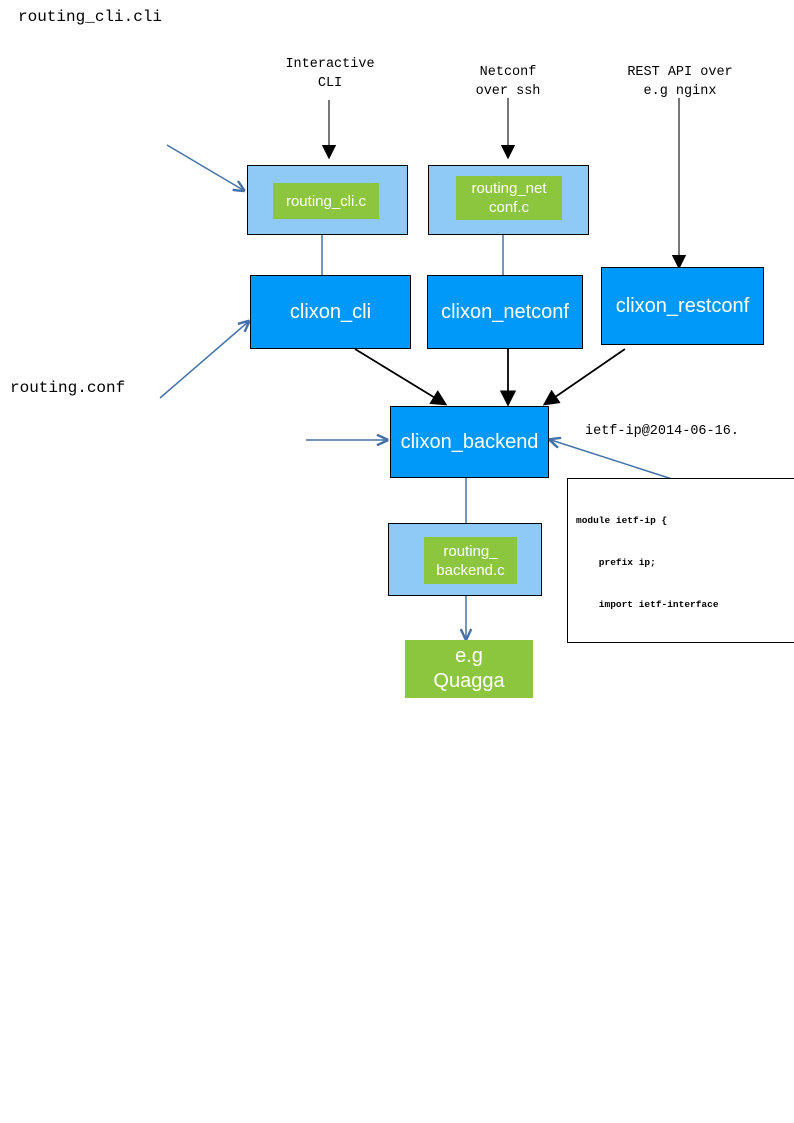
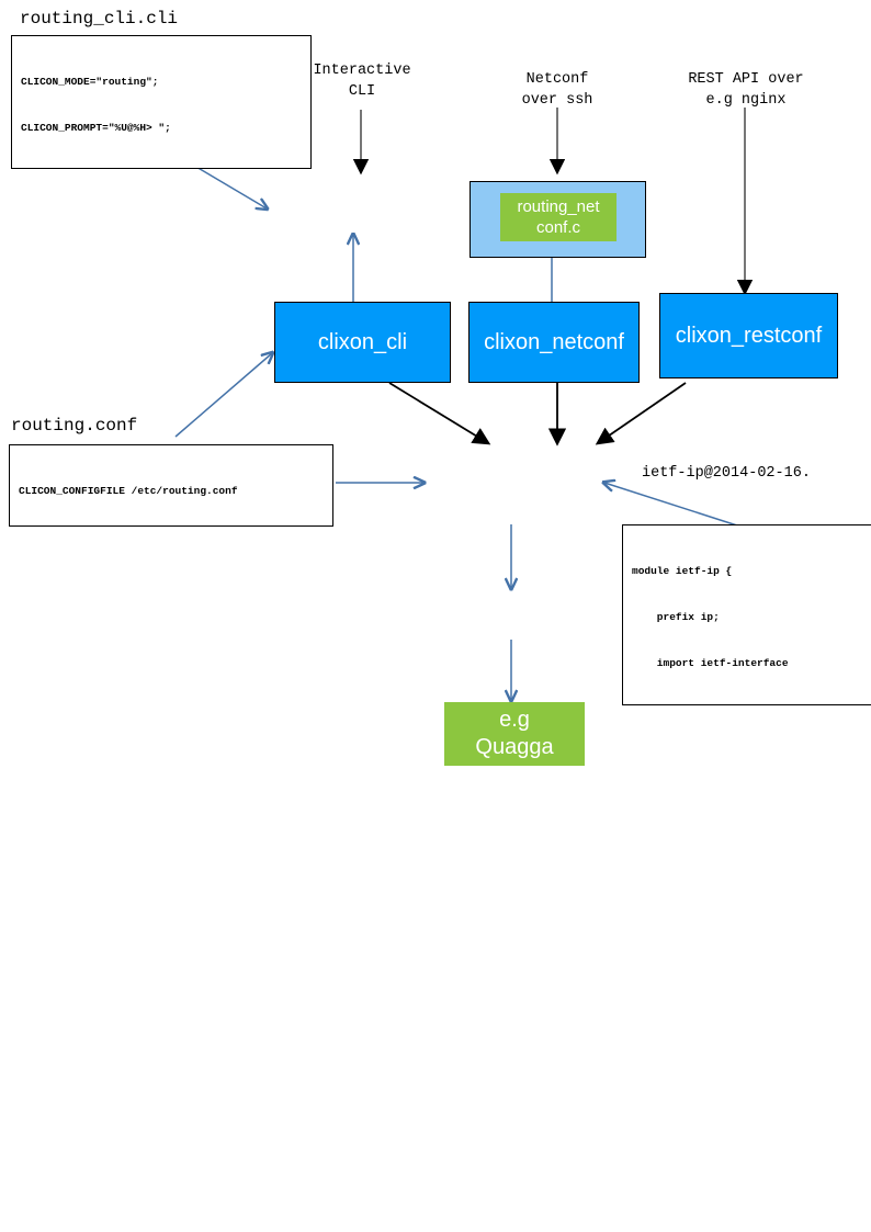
  routing_cli.cli
+ CLICON_MODE="routing";
+ CLICON_PROMPT="%U@%H> ";
  Interactive
  CLI
  Netconf
  over ssh
  REST API over
  e.g nginx
- routing_cli.c
  routing_net
  conf.c
  clixon_cli
  clixon_netconf
  clixon_restconf
- clixon_backend
  routing.conf
+ CLICON_CONFIGFILE /etc/routing.conf
- ietf-ip@2014-06-16.
+ ietf-ip@2014-02-16.
  module ietf-ip {
  prefix ip;
  import ietf-interface
- routing_
- backend.c
  e.g
  Quagga
